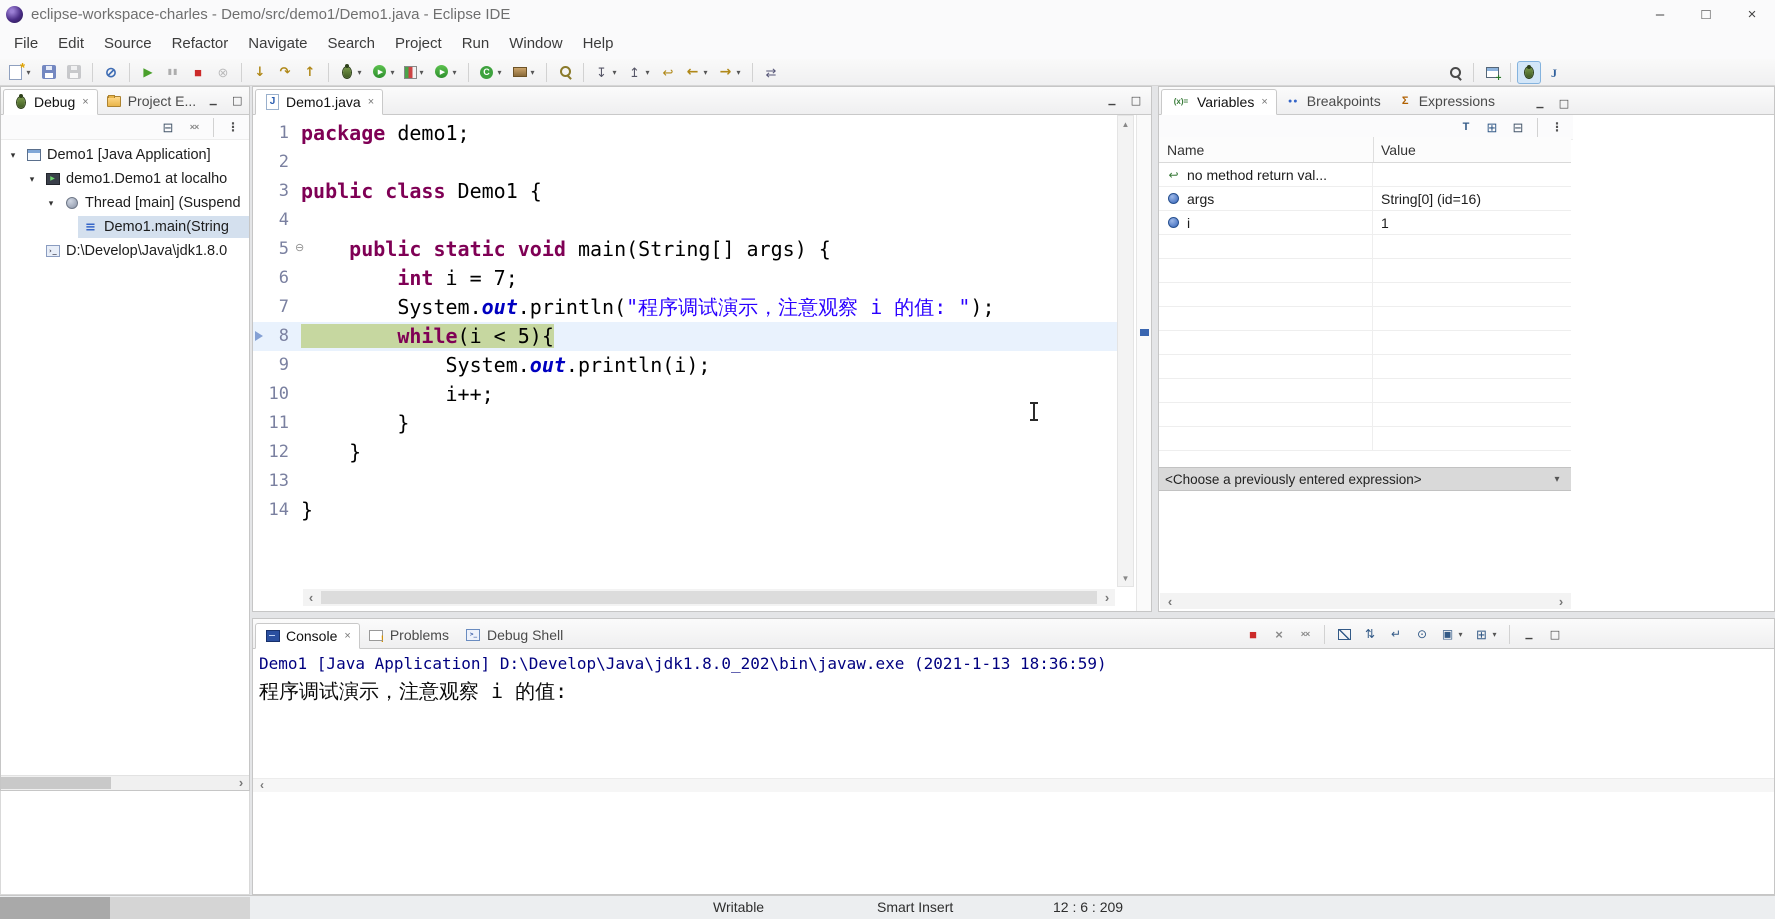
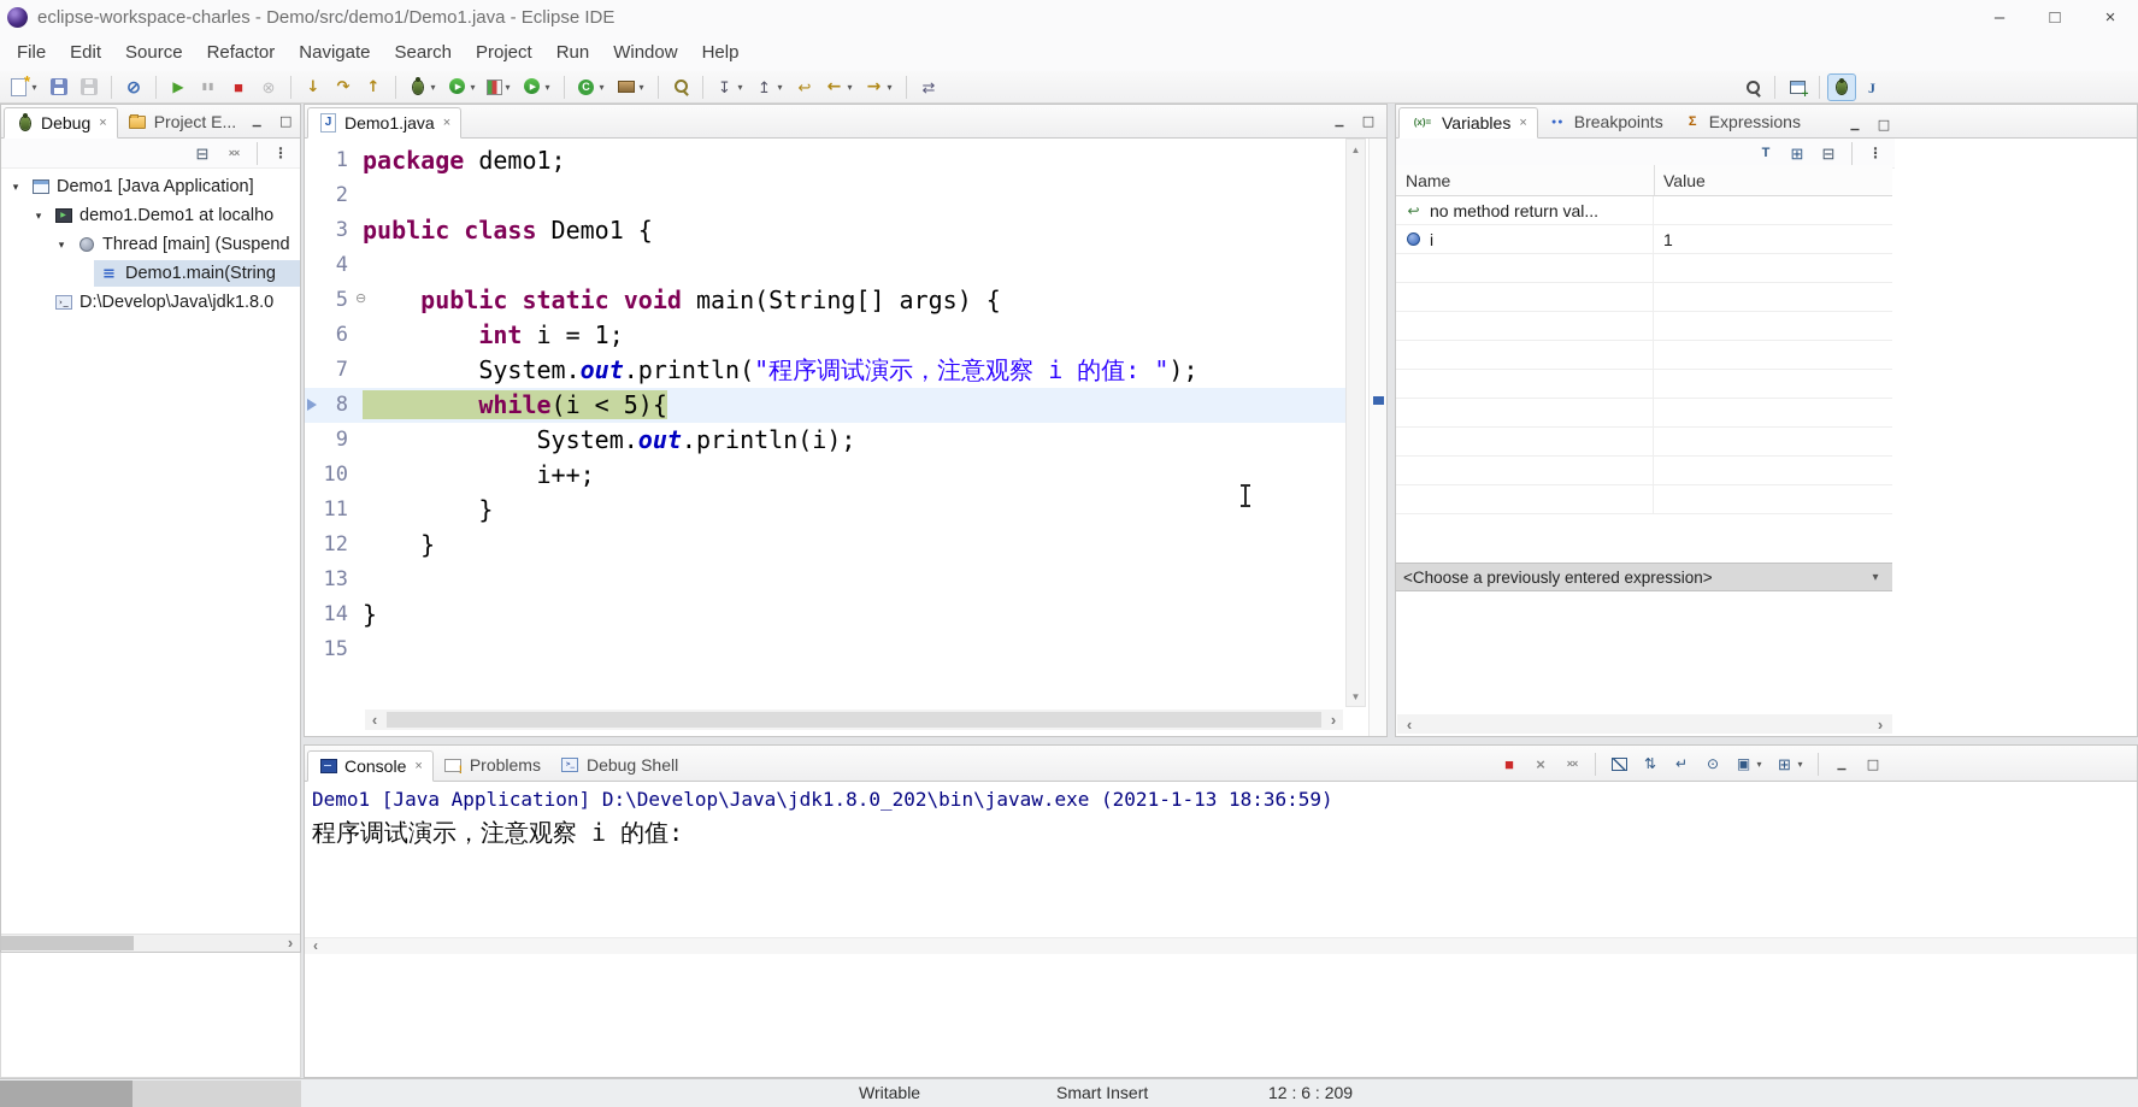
  eclipse-workspace-charles - Demo/src/demo1/Demo1.java - Eclipse IDE
  –
  □
  ×
  File
  Edit
  Source
  Refactor
  Navigate
  Search
  Project
  Run
  Window
  Help
  Debug
  ×
  Project E...
  ▾
  Demo1 [Java Application]
  ▾
  demo1.Demo1 at localho
  ▾
  Thread [main] (Suspend
  Demo1.main(String
  D:\Develop\Java\jdk1.8.0
  Demo1.java
  ×
  1
  package demo1;
  2
  3
  public class Demo1 {
  4
  5
  ⊖
  public static void main(String[] args) {
  6
- int i = 7;
+ int i = 1;
  7
  System.out.println("程序调试演示，注意观察 i 的值: ");
  8
  while(i < 5){
  9
  System.out.println(i);
  10
  i++;
  11
  }
  12
  }
  13
  14
  }
+ 15
  Variables
  ×
  Breakpoints
  Expressions
  Name
  Value
  no method return val...
- args
- String[0] (id=16)
  i
  1
  <Choose a previously entered expression>
  Console
  ×
  Problems
  Debug Shell
  Demo1 [Java Application] D:\Develop\Java\jdk1.8.0_202\bin\javaw.exe (2021-1-13 18:36:59)
  程序调试演示，注意观察 i 的值:
  Writable
  Smart Insert
  12 : 6 : 209
